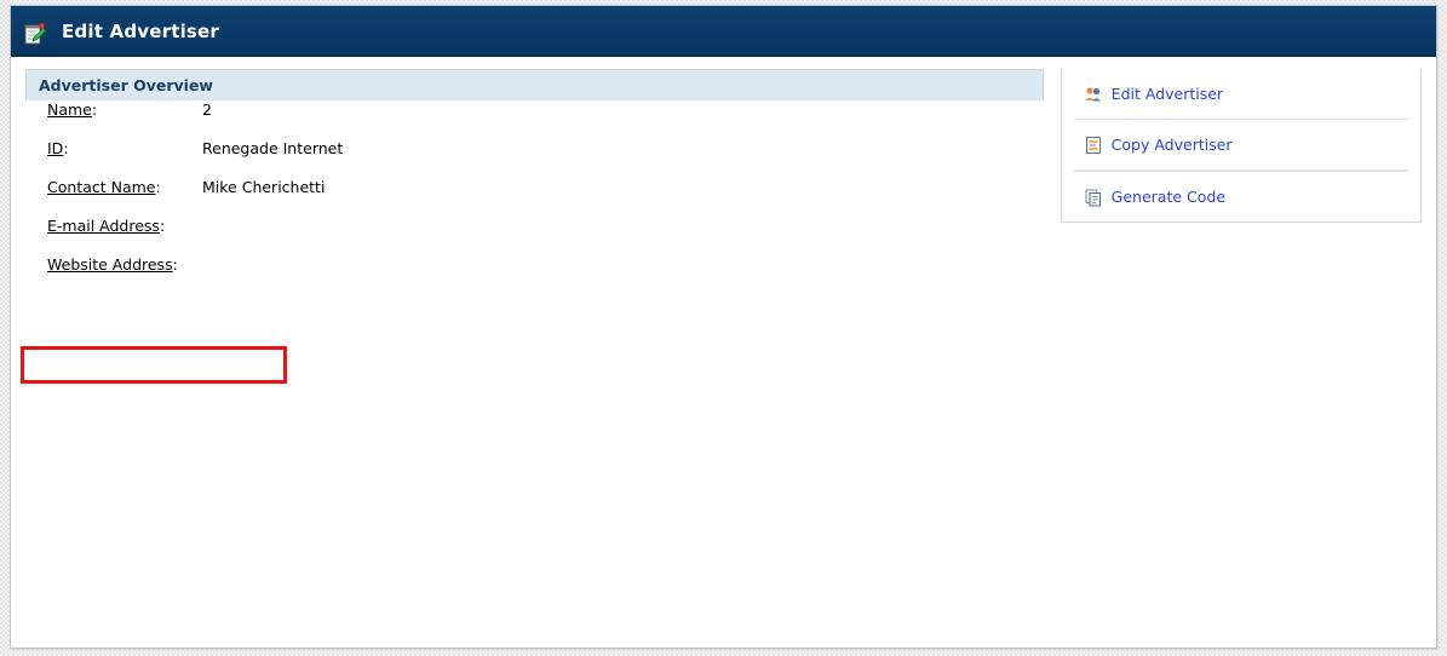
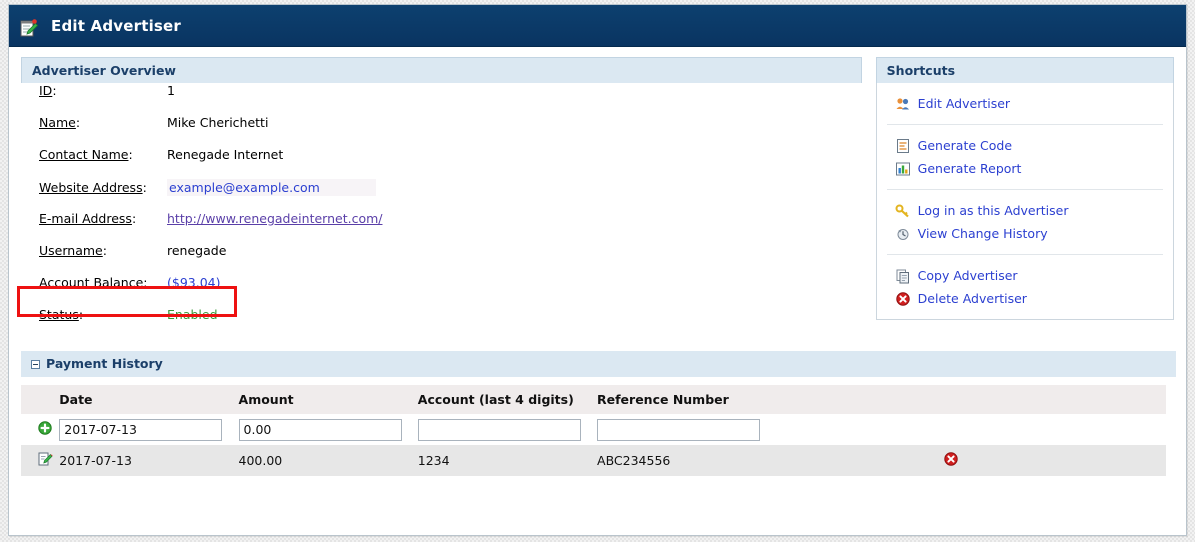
  Edit Advertiser
  Advertiser Overview
- Name:
+ ID:
- 2
+ 1
- ID:
+ Name:
- Renegade Internet
+ Mike Cherichetti
  Contact Name:
- Mike Cherichetti
+ Renegade Internet
- E-mail Address:
+ Website Address:
+ example@example.com
- Website Address:
+ E-mail Address:
+ http://www.renegadeinternet.com/
+ Username:
+ renegade
+ Account Balance:
+ ($93.04)
+ Status:
+ Enabled
+ Shortcuts
  Edit Advertiser
- Copy Advertiser
+ Generate Code
+ Generate Report
+ Log in as this Advertiser
+ View Change History
- Generate Code
+ Copy Advertiser
+ Delete Advertiser
+ Payment History
+ 	Date	Amount	Account (last 4 digits)	Reference Number
+ 	2017-07-13	0.00
+ 	2017-07-13	400.00	1234	ABC234556
